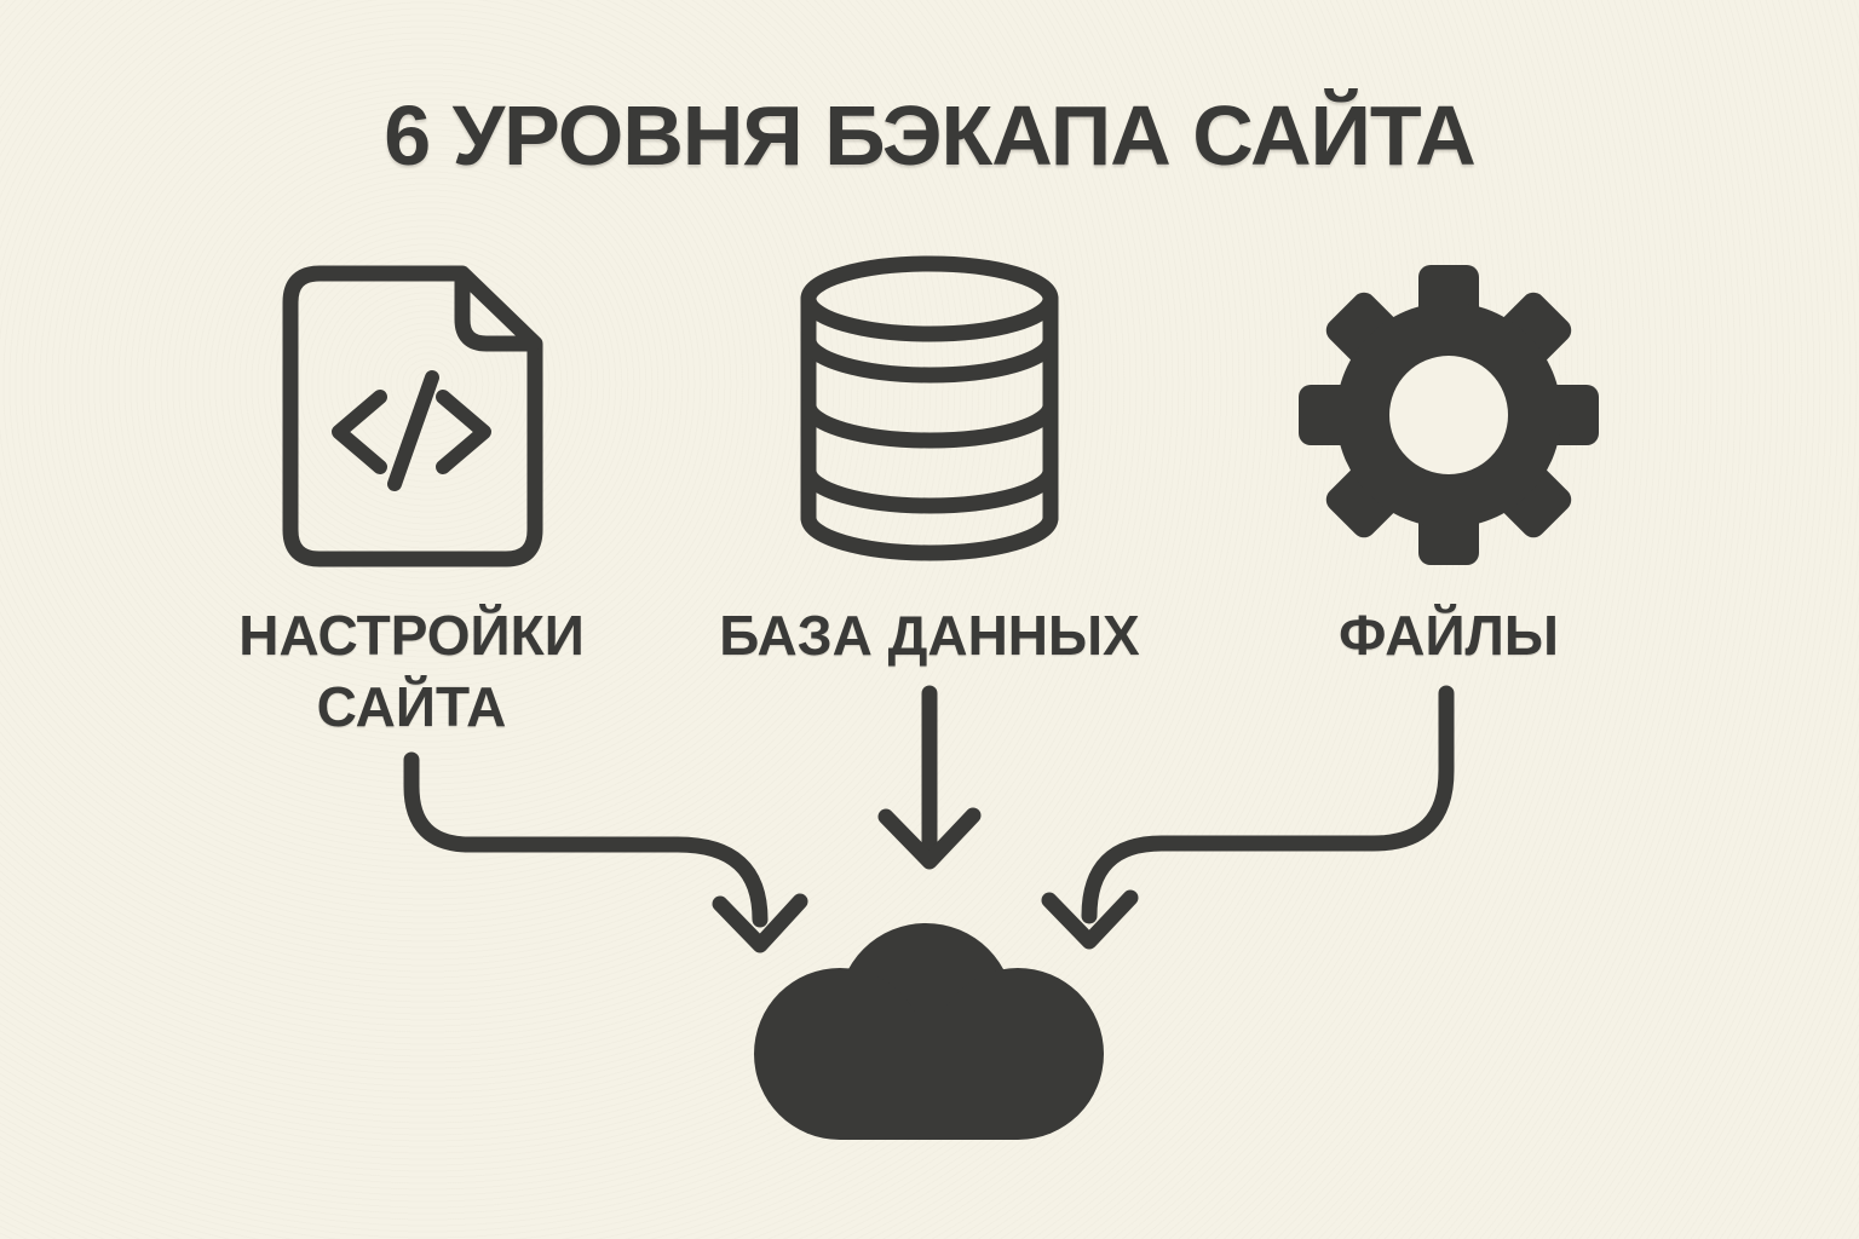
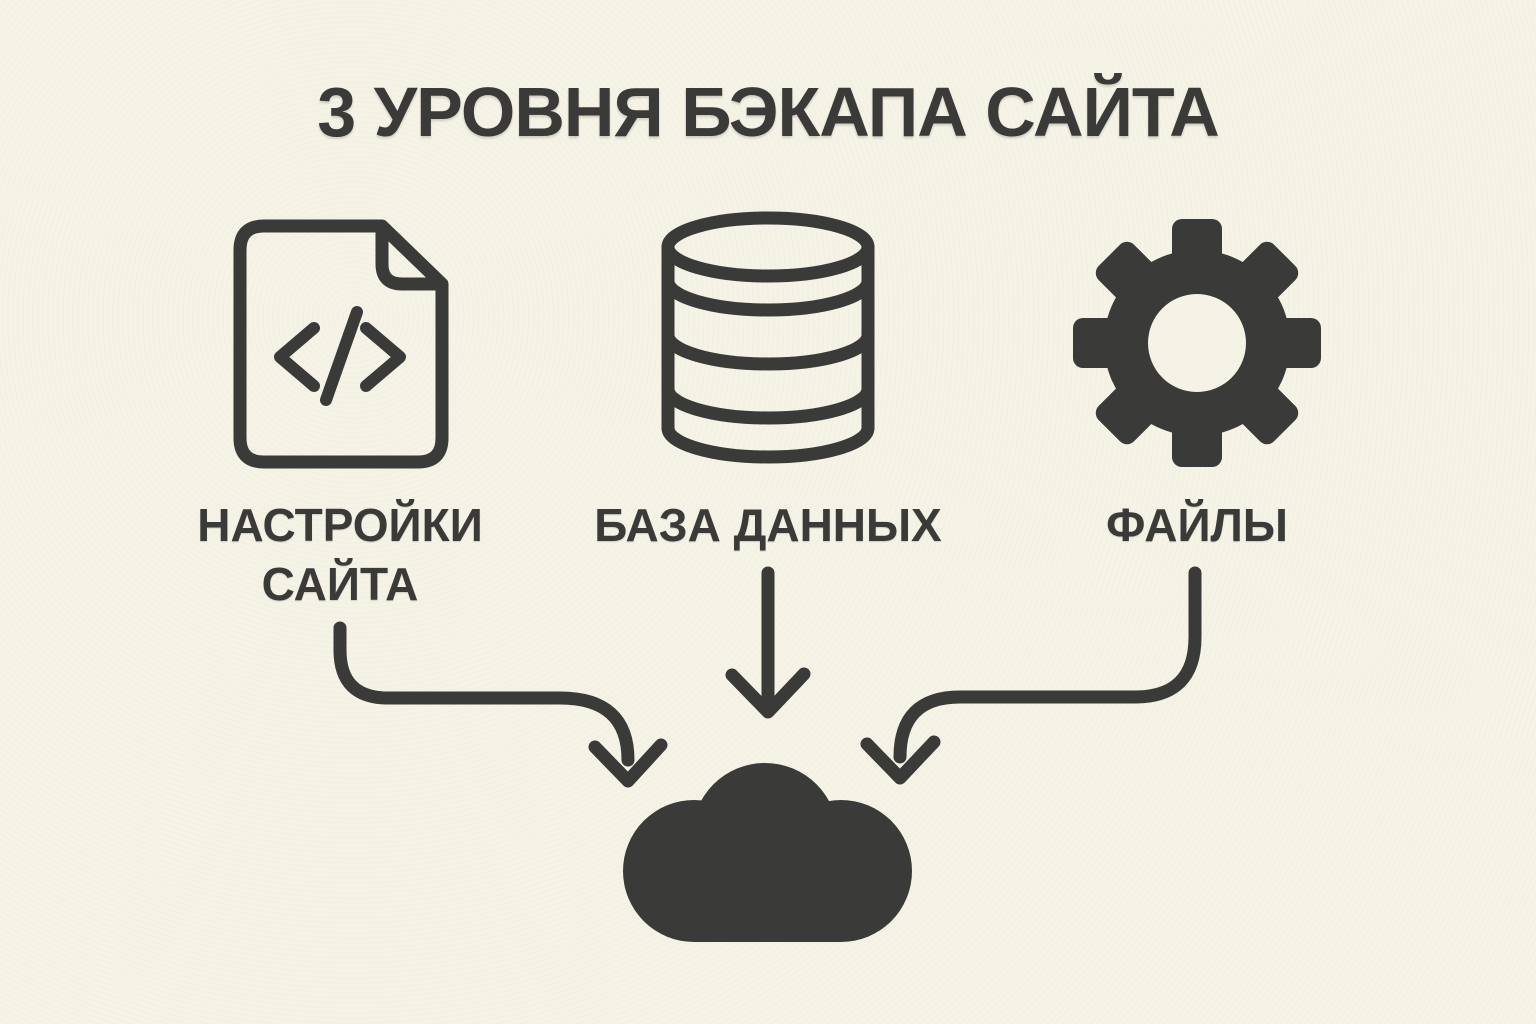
- 6 УРОВНЯ БЭКАПА САЙТА
+ 3 УРОВНЯ БЭКАПА САЙТА
  НАСТРОЙКИ
  САЙТА
  БАЗА ДАННЫХ
  ФАЙЛЫ
